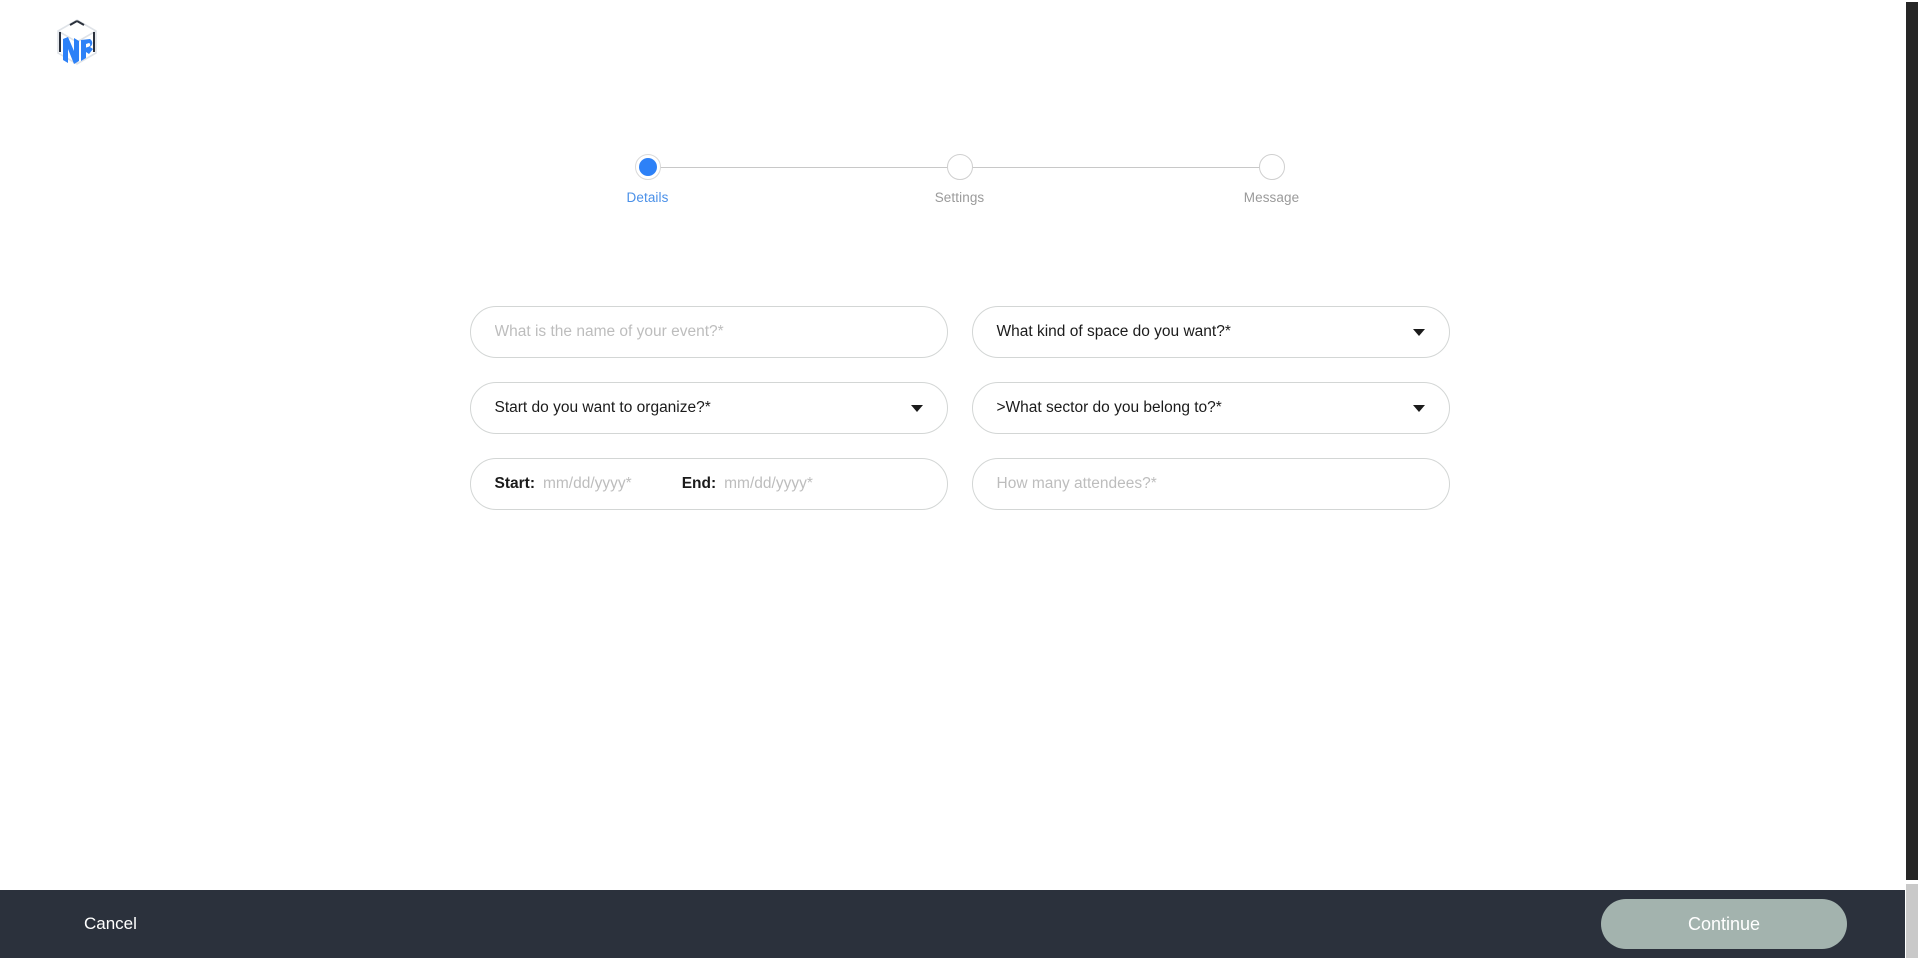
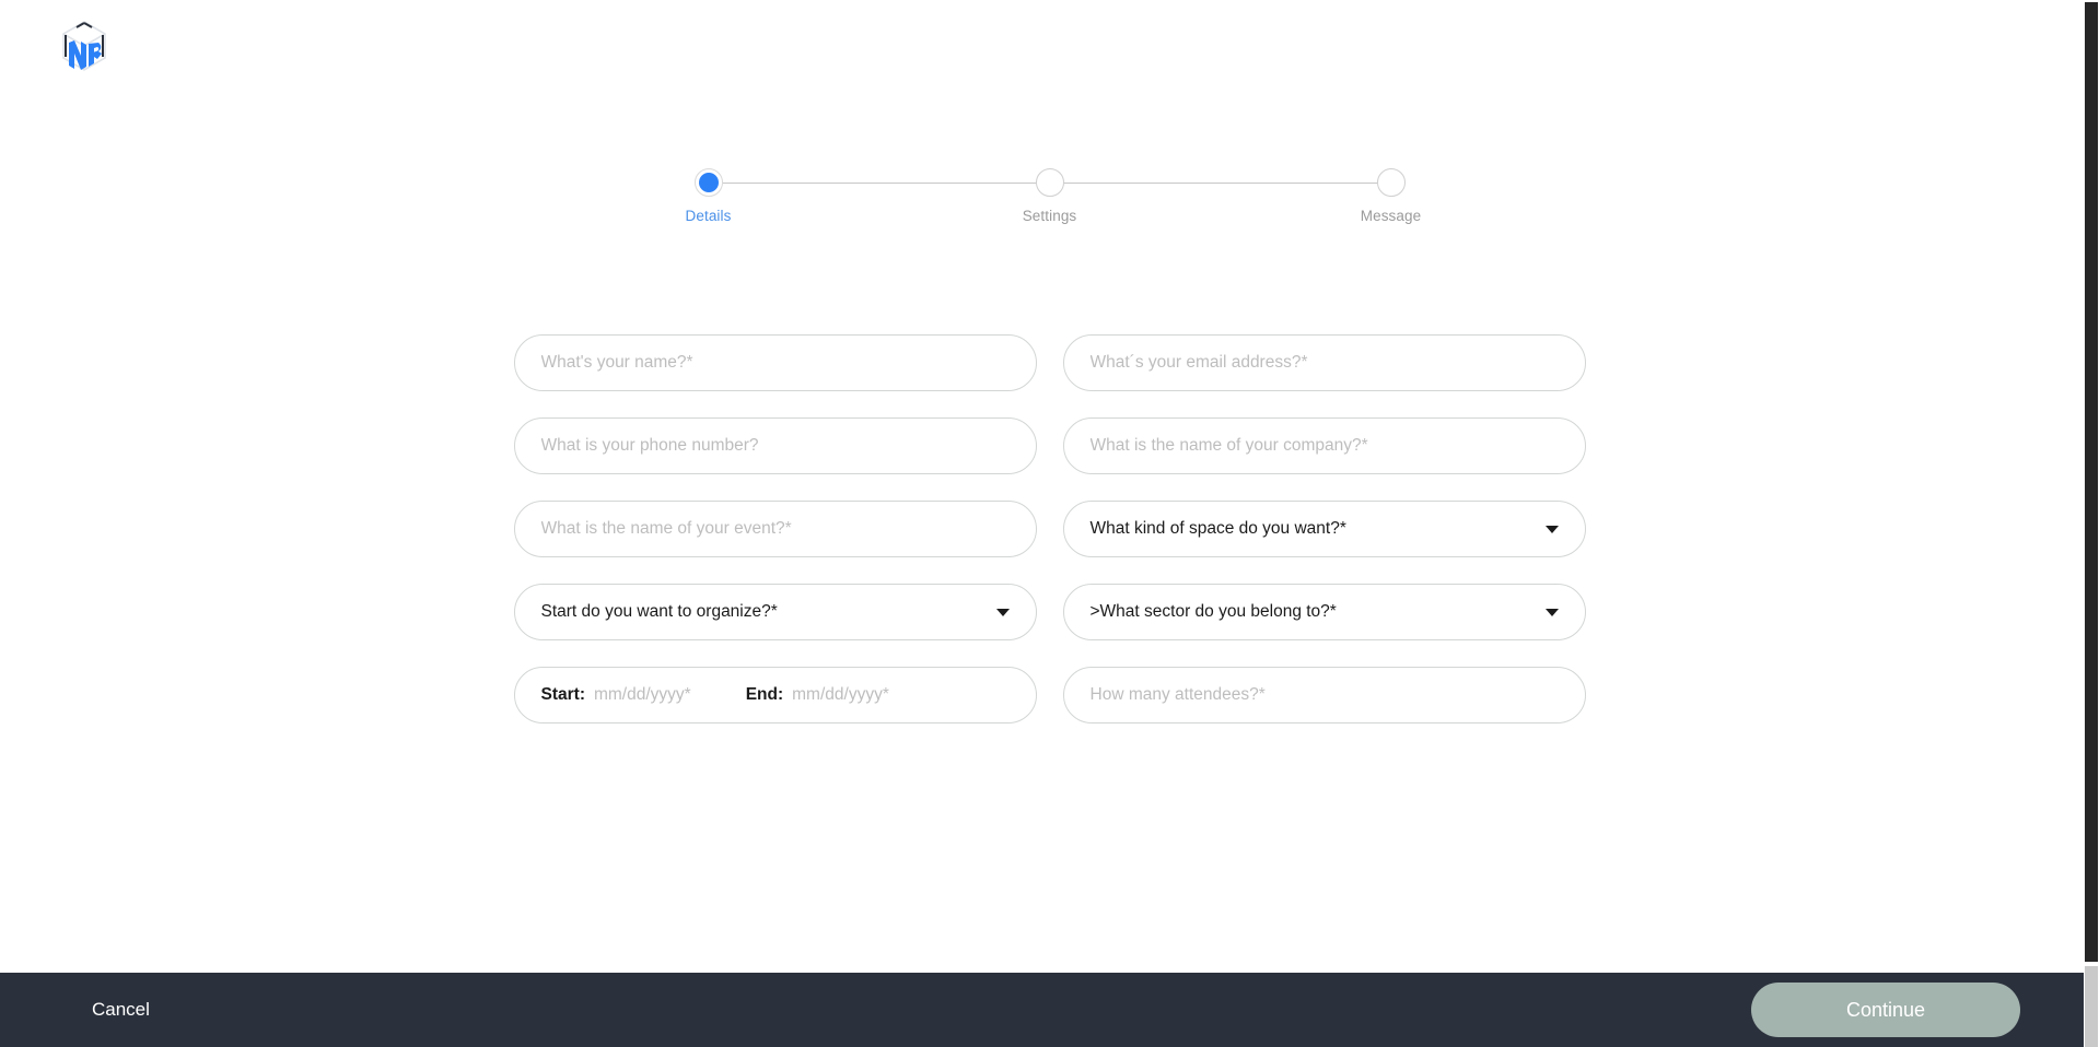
  Details
  Settings
  Message
+ What's your name?*
+ What´s your email address?*
+ What is your phone number?
+ What is the name of your company?*
  What is the name of your event?*
  What kind of space do you want?*
  Start do you want to organize?*
  >What sector do you belong to?*
  Start:
  mm/dd/yyyy*
  End:
  mm/dd/yyyy*
  How many attendees?*
  Cancel
  Continue
